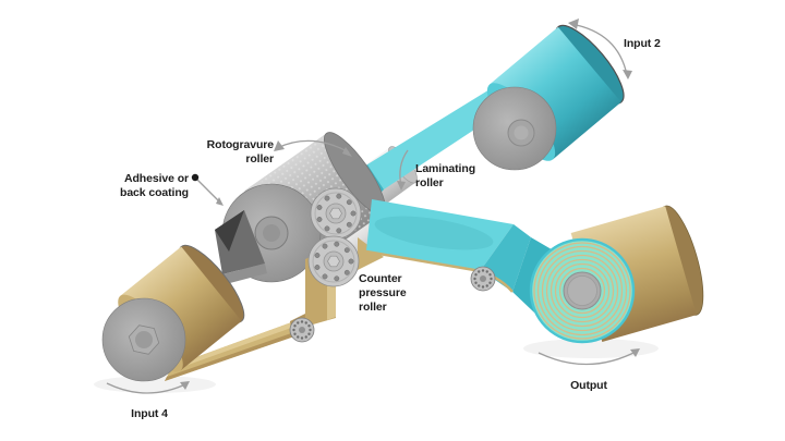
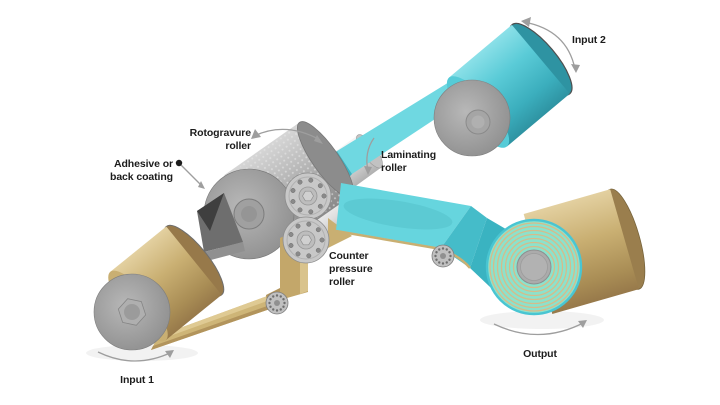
  Input 2
  Rotogravure
  roller
  Adhesive or
  back coating
  Laminating
  roller
  Counter
  pressure
  roller
- Input 4
+ Input 1
  Output
